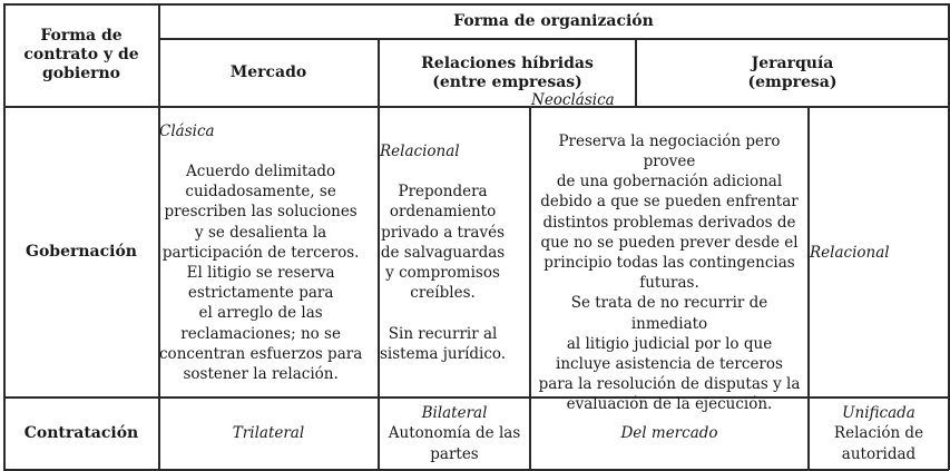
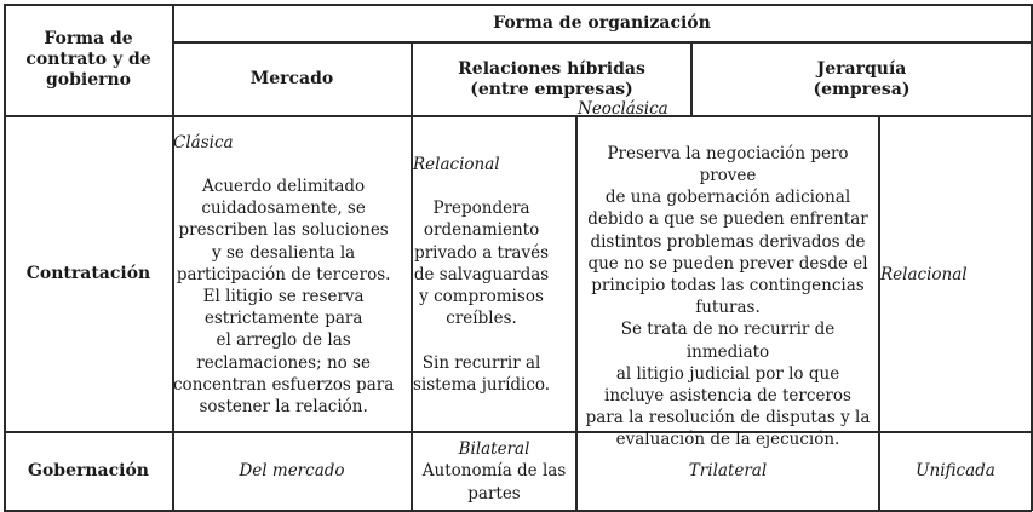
  Forma de
  contrato y de
  gobierno
  Forma de organización
  Mercado
  Relaciones híbridas
  (entre empresas)
  Jerarquía
  (empresa)
- Gobernación
+ Contratación
  Clásica
  Acuerdo delimitado
  cuidadosamente, se
  prescriben las soluciones
  y se desalienta la
  participación de terceros.
  El litigio se reserva
  estrictamente para
  el arreglo de las
  reclamaciones; no se
  concentran esfuerzos para
  sostener la relación.
  Relacional
  Prepondera
  ordenamiento
  privado a través
  de salvaguardas
  y compromisos
  creíbles.
  Sin recurrir al
  sistema jurídico.
  Neoclásica
  Preserva la negociación pero provee
  de una gobernación adicional
  debido a que se pueden enfrentar
  distintos problemas derivados de
  que no se pueden prever desde el
  principio todas las contingencias
  futuras.
  Se trata de no recurrir de inmediato
  al litigio judicial por lo que
  incluye asistencia de terceros
  para la resolución de disputas y la
  evaluación de la ejecución.
  Relacional
- Contratación
+ Gobernación
- Trilateral
+ Del mercado
  Bilateral
  Autonomía de las
  partes
- Del mercado
+ Trilateral
  Unificada
- Relación de
- autoridad
